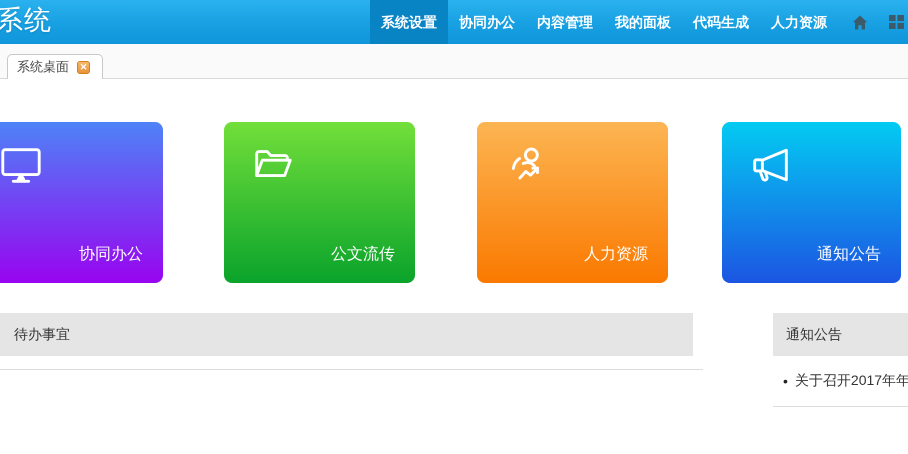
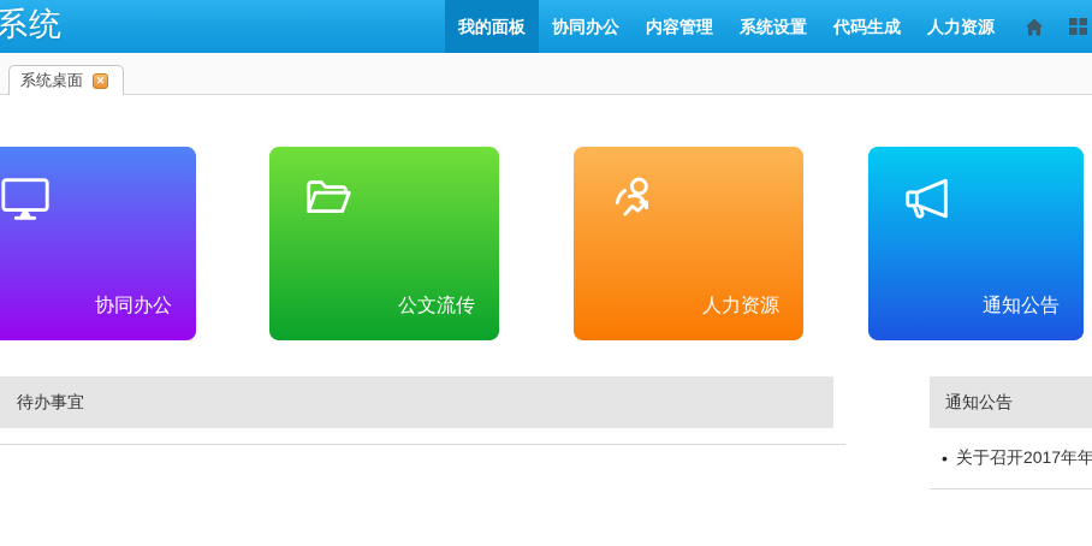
  系统
- 系统设置
+ 我的面板
  协同办公
  内容管理
- 我的面板
+ 系统设置
  代码生成
  人力资源
  系统桌面
  ✕
  协同办公
  公文流传
  人力资源
  通知公告
  待办事宜
  通知公告
  •
  关于召开2017年年
